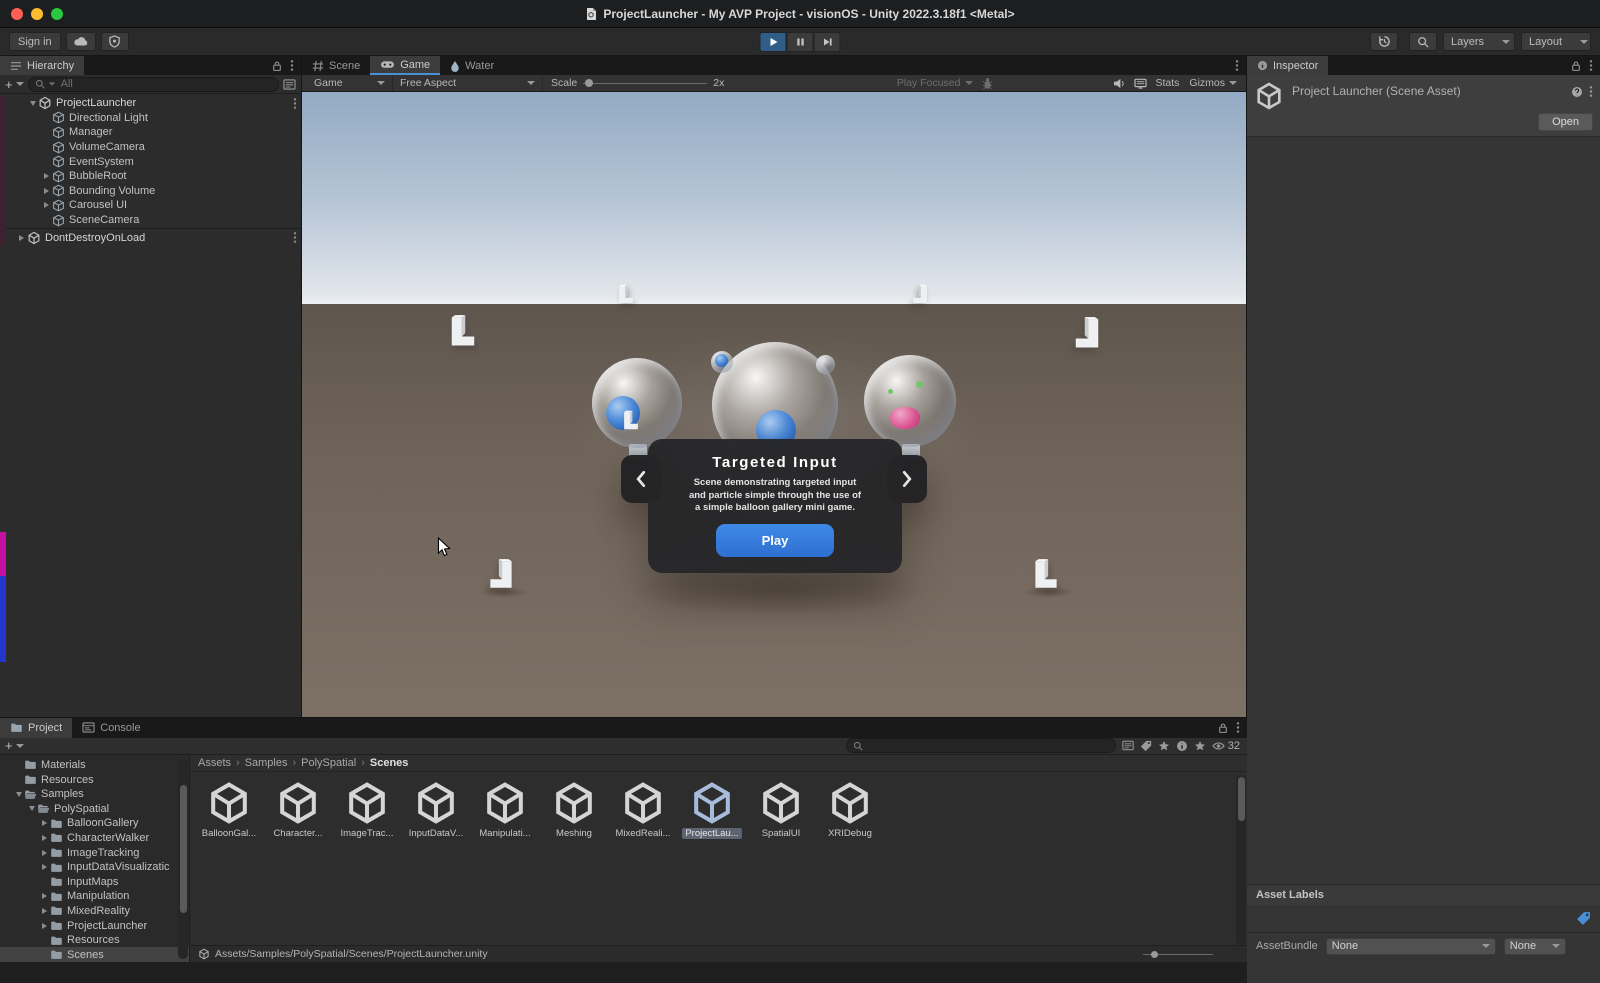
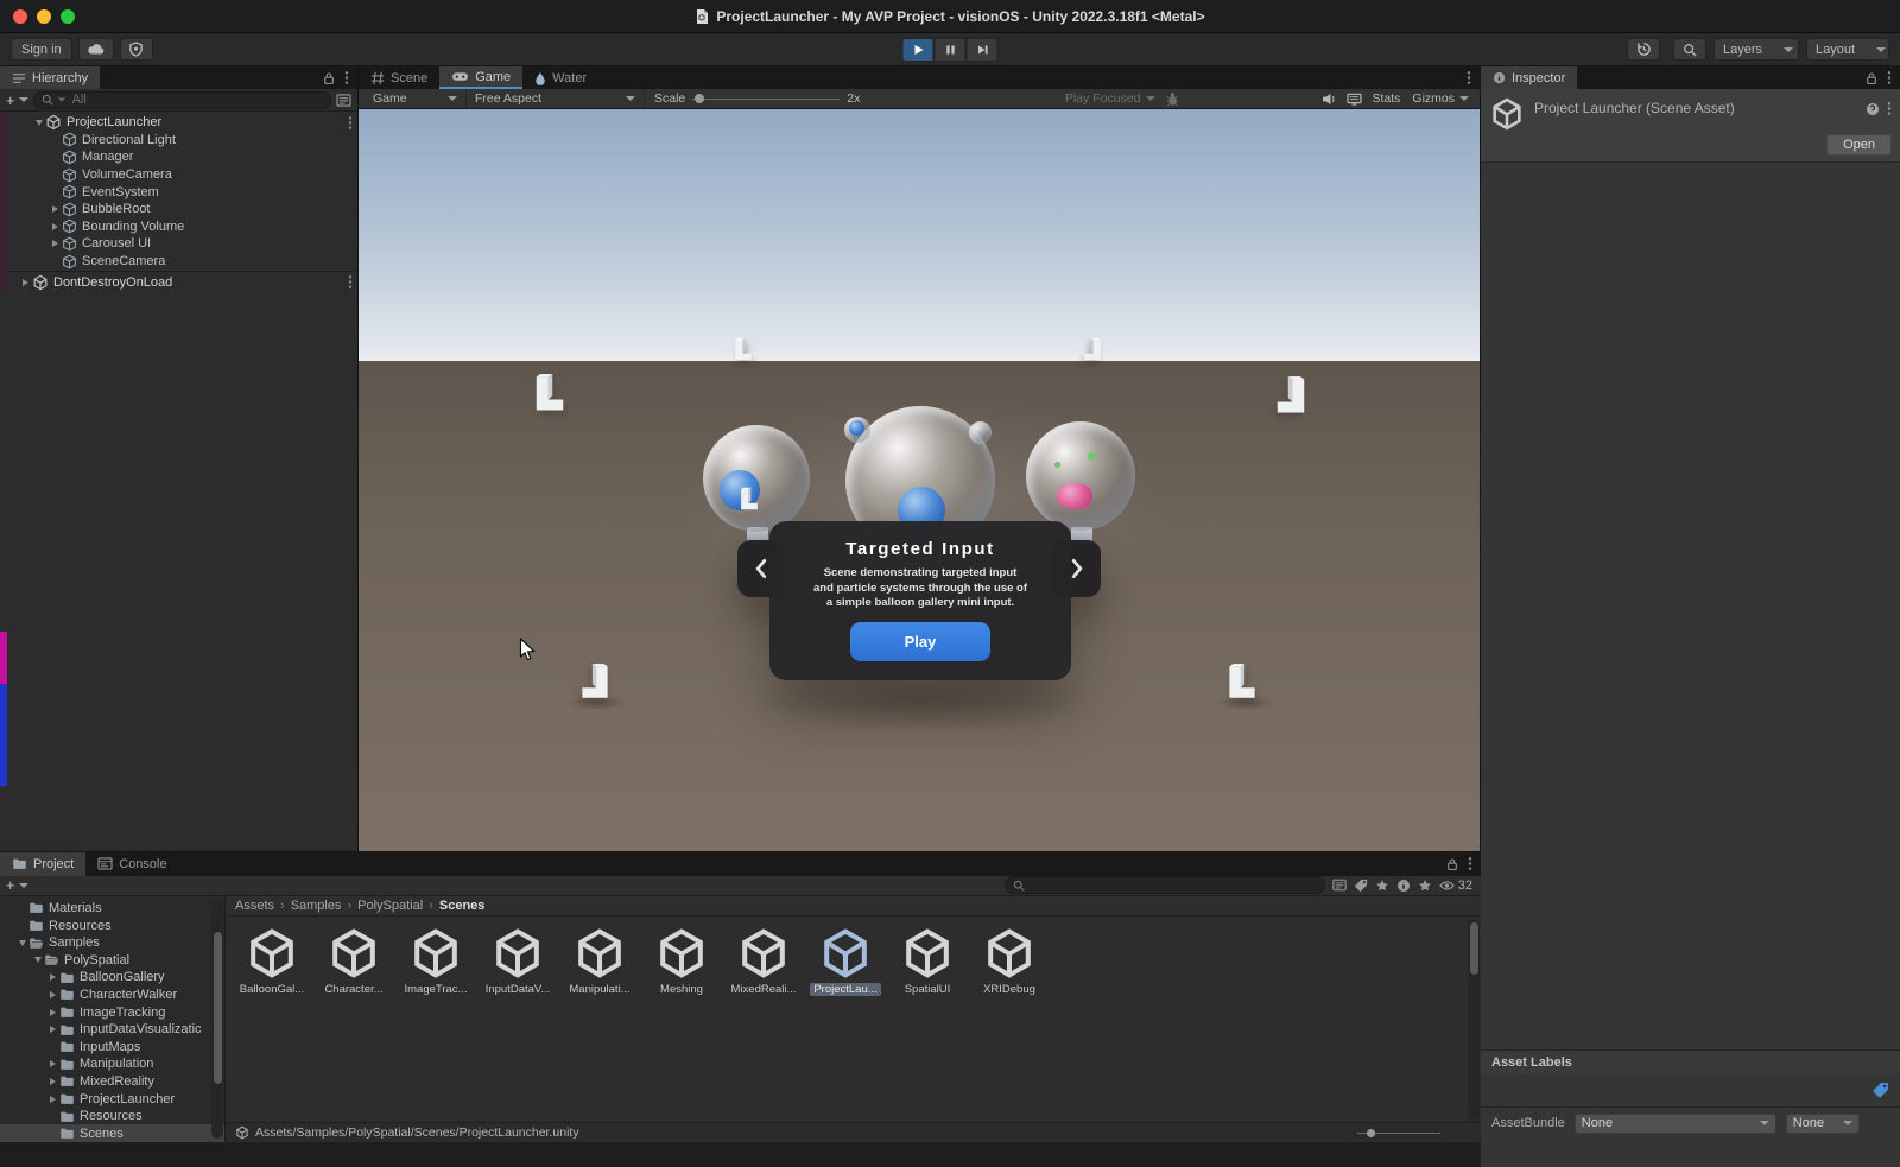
  ProjectLauncher - My AVP Project - visionOS - Unity 2022.3.18f1 <Metal>
  Sign in
  Layers
  Layout
  Hierarchy
  +
  All
  ProjectLauncher
  Directional Light
  Manager
  VolumeCamera
  EventSystem
  BubbleRoot
  Bounding Volume
  Carousel UI
  SceneCamera
  DontDestroyOnLoad
  Scene
  Game
  Water
  Game
  Free Aspect
  Scale
  2x
  Play Focused
  Stats
  Gizmos
  Targeted Input
  Scene demonstrating targeted input
- and particle simple through the use of
+ and particle systems through the use of
- a simple balloon gallery mini game.
+ a simple balloon gallery mini input.
  Play
  Project
  Console
  +
  32
  Materials
  Resources
  Samples
  PolySpatial
  BalloonGallery
  CharacterWalker
  ImageTracking
  InputDataVisualizatic
  InputMaps
  Manipulation
  MixedReality
  ProjectLauncher
  Resources
  Scenes
  Assets
  ›
  Samples
  ›
  PolySpatial
  ›
  Scenes
  BalloonGal...
  Character...
  ImageTrac...
  InputDataV...
  Manipulati...
  Meshing
  MixedReali...
  ProjectLau...
  SpatialUI
  XRIDebug
  Assets/Samples/PolySpatial/Scenes/ProjectLauncher.unity
  Inspector
  Project Launcher (Scene Asset)
  Open
  Asset Labels
  AssetBundle
  None
  None
